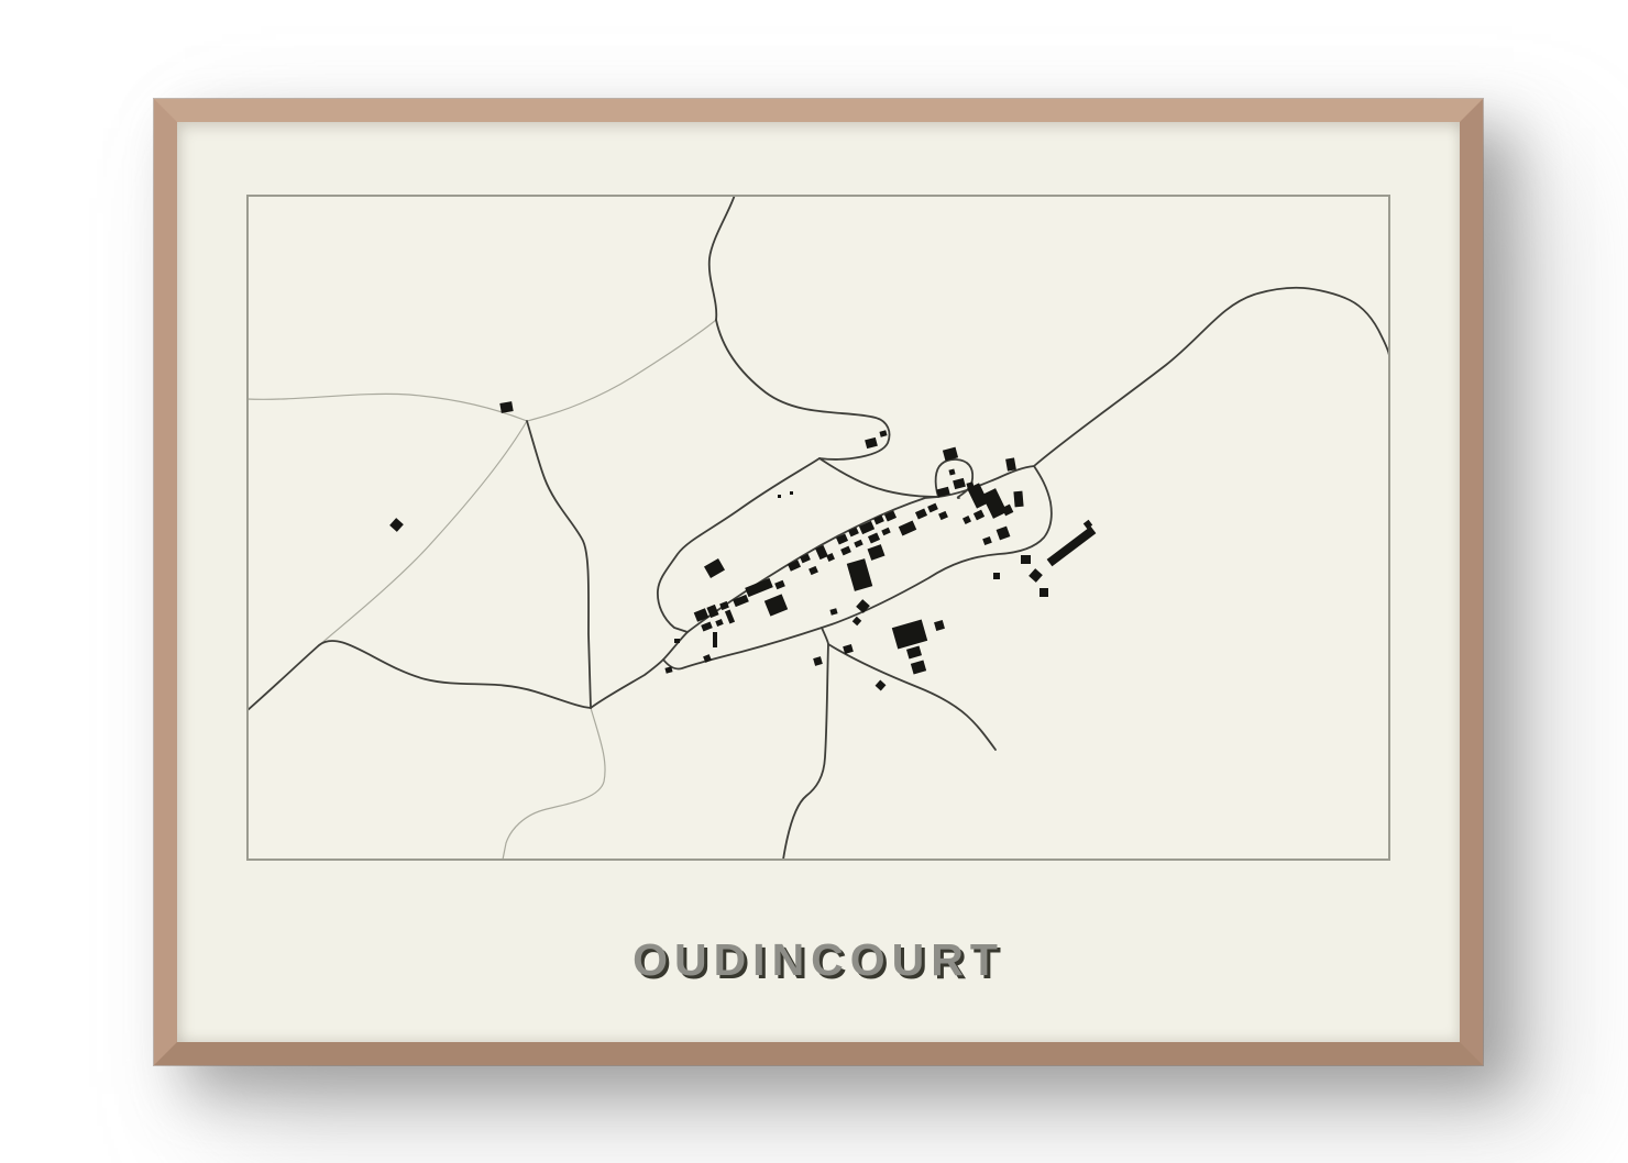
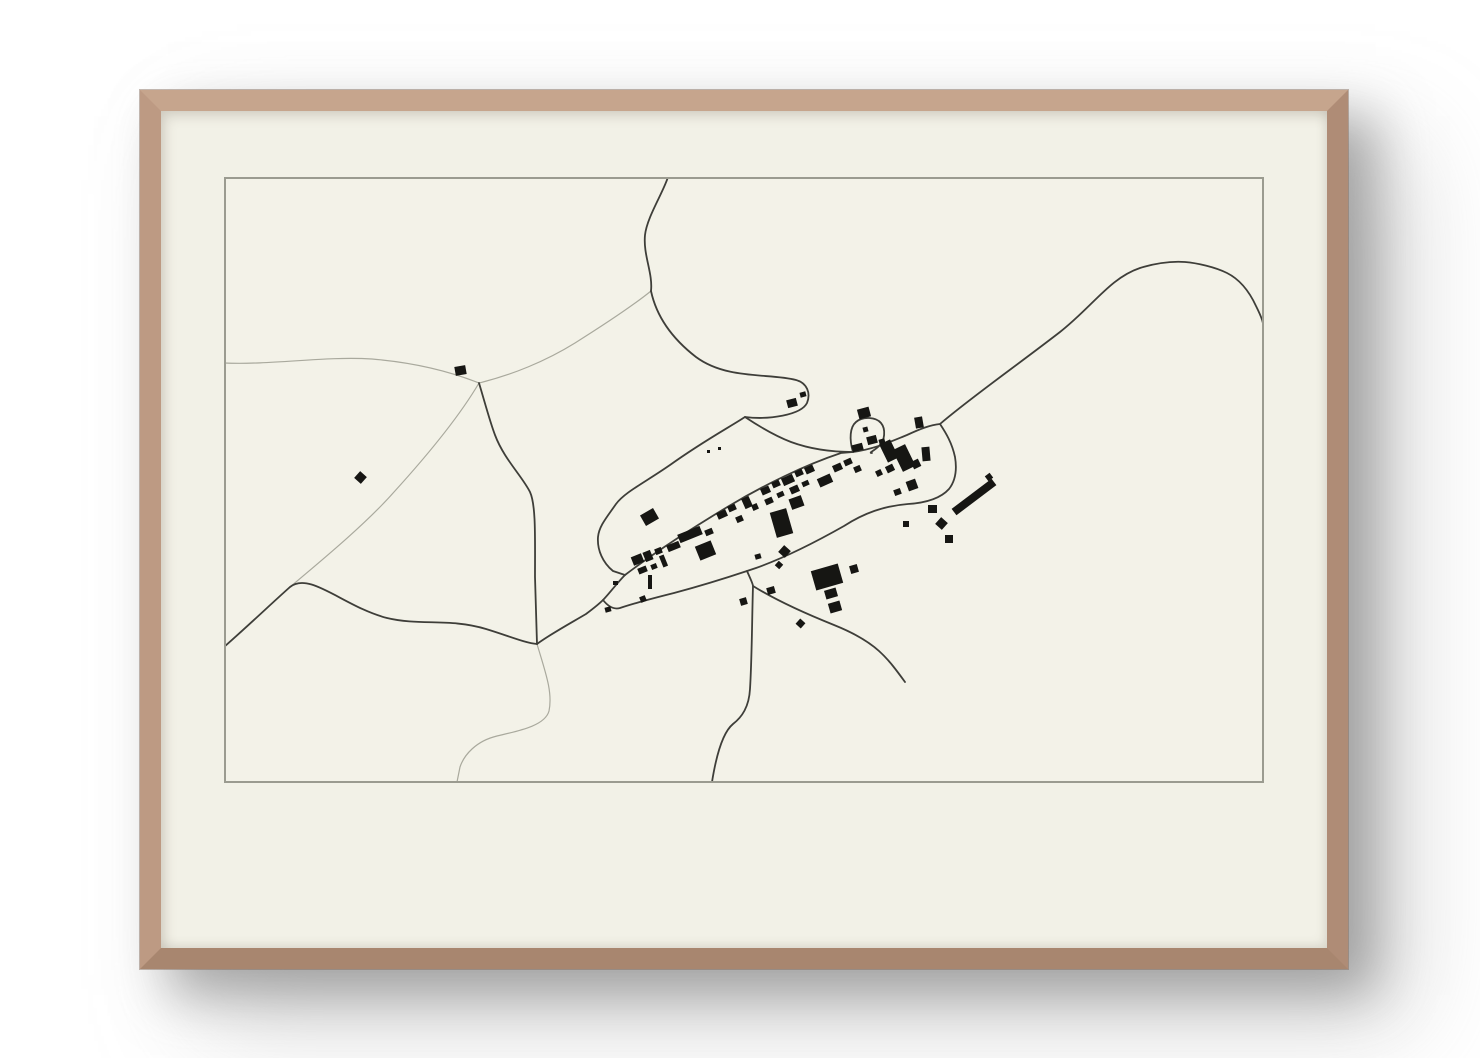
- OUDINCOURT
